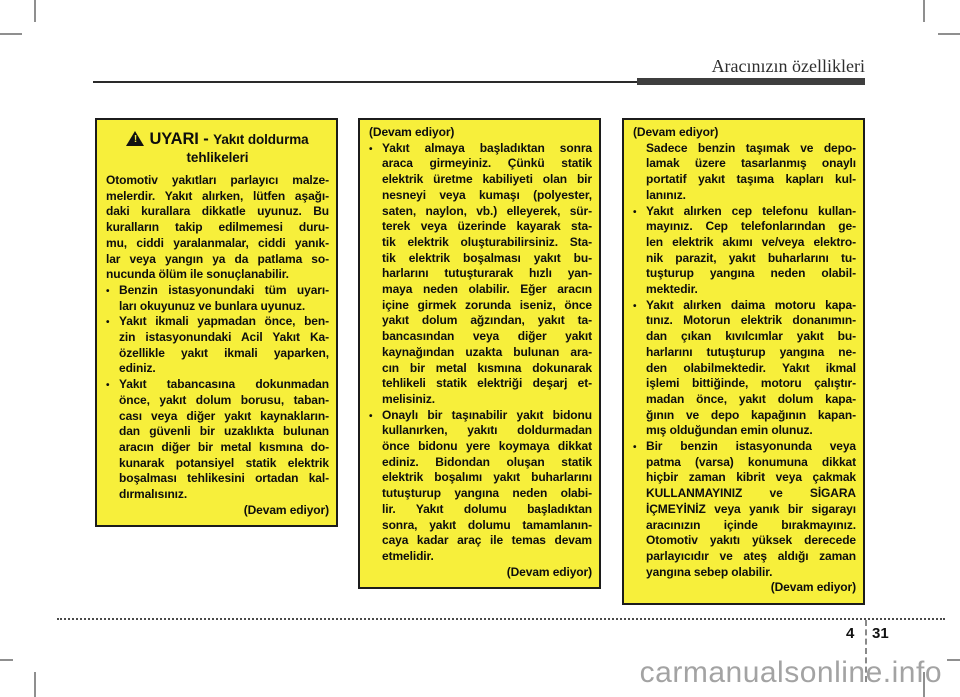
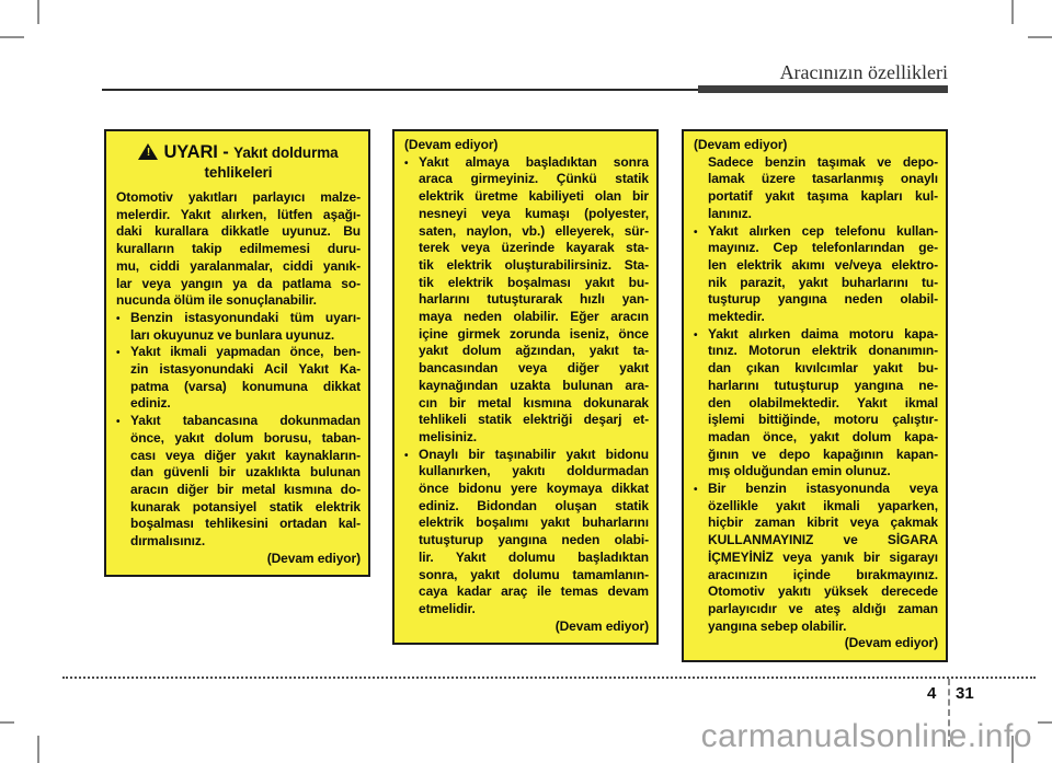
  Aracınızın özellikleri
  !
  UYARI - Yakıt doldurma
  tehlikeleri
  Otomotiv yakıtları parlayıcı malze-
  melerdir. Yakıt alırken, lütfen aşağı-
  daki kurallara dikkatle uyunuz. Bu
  kuralların takip edilmemesi duru-
  mu, ciddi yaralanmalar, ciddi yanık-
  lar veya yangın ya da patlama so-
  nucunda ölüm ile sonuçlanabilir.
  •
  Benzin istasyonundaki tüm uyarı-
  ları okuyunuz ve bunlara uyunuz.
  •
  Yakıt ikmali yapmadan önce, ben-
  zin istasyonundaki Acil Yakıt Ka-
- özellikle yakıt ikmali yaparken,
+ patma (varsa) konumuna dikkat
  ediniz.
  •
  Yakıt tabancasına dokunmadan
  önce, yakıt dolum borusu, taban-
  cası veya diğer yakıt kaynakların-
  dan güvenli bir uzaklıkta bulunan
  aracın diğer bir metal kısmına do-
  kunarak potansiyel statik elektrik
  boşalması tehlikesini ortadan kal-
  dırmalısınız.
  (Devam ediyor)
  (Devam ediyor)
  •
  Yakıt almaya başladıktan sonra
  araca girmeyiniz. Çünkü statik
  elektrik üretme kabiliyeti olan bir
  nesneyi veya kumaşı (polyester,
  saten, naylon, vb.) elleyerek, sür-
  terek veya üzerinde kayarak sta-
  tik elektrik oluşturabilirsiniz. Sta-
  tik elektrik boşalması yakıt bu-
  harlarını tutuşturarak hızlı yan-
  maya neden olabilir. Eğer aracın
  içine girmek zorunda iseniz, önce
  yakıt dolum ağzından, yakıt ta-
  bancasından veya diğer yakıt
  kaynağından uzakta bulunan ara-
  cın bir metal kısmına dokunarak
  tehlikeli statik elektriği deşarj et-
  melisiniz.
  •
  Onaylı bir taşınabilir yakıt bidonu
  kullanırken, yakıtı doldurmadan
  önce bidonu yere koymaya dikkat
  ediniz. Bidondan oluşan statik
  elektrik boşalımı yakıt buharlarını
  tutuşturup yangına neden olabi-
  lir. Yakıt dolumu başladıktan
  sonra, yakıt dolumu tamamlanın-
  caya kadar araç ile temas devam
  etmelidir.
  (Devam ediyor)
  (Devam ediyor)
  Sadece benzin taşımak ve depo-
  lamak üzere tasarlanmış onaylı
  portatif yakıt taşıma kapları kul-
  lanınız.
  •
  Yakıt alırken cep telefonu kullan-
  mayınız. Cep telefonlarından ge-
  len elektrik akımı ve/veya elektro-
  nik parazit, yakıt buharlarını tu-
  tuşturup yangına neden olabil-
  mektedir.
  •
  Yakıt alırken daima motoru kapa-
  tınız. Motorun elektrik donanımın-
  dan çıkan kıvılcımlar yakıt bu-
  harlarını tutuşturup yangına ne-
  den olabilmektedir. Yakıt ikmal
  işlemi bittiğinde, motoru çalıştır-
  madan önce, yakıt dolum kapa-
  ğının ve depo kapağının kapan-
  mış olduğundan emin olunuz.
  •
  Bir benzin istasyonunda veya
- patma (varsa) konumuna dikkat
+ özellikle yakıt ikmali yaparken,
  hiçbir zaman kibrit veya çakmak
  KULLANMAYINIZ ve SİGARA
  İÇMEYİNİZ veya yanık bir sigarayı
  aracınızın içinde bırakmayınız.
  Otomotiv yakıtı yüksek derecede
  parlayıcıdır ve ateş aldığı zaman
  yangına sebep olabilir.
  (Devam ediyor)
  4
  31
  carmanualsonline.info
